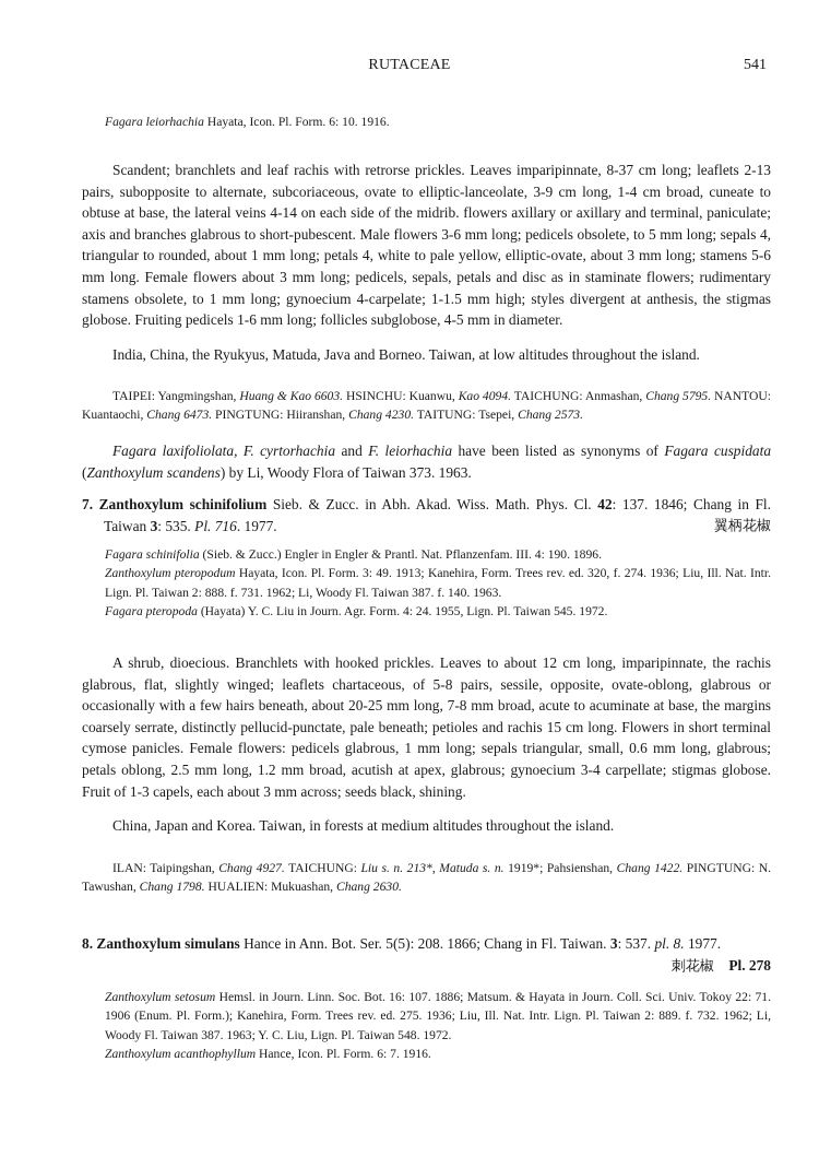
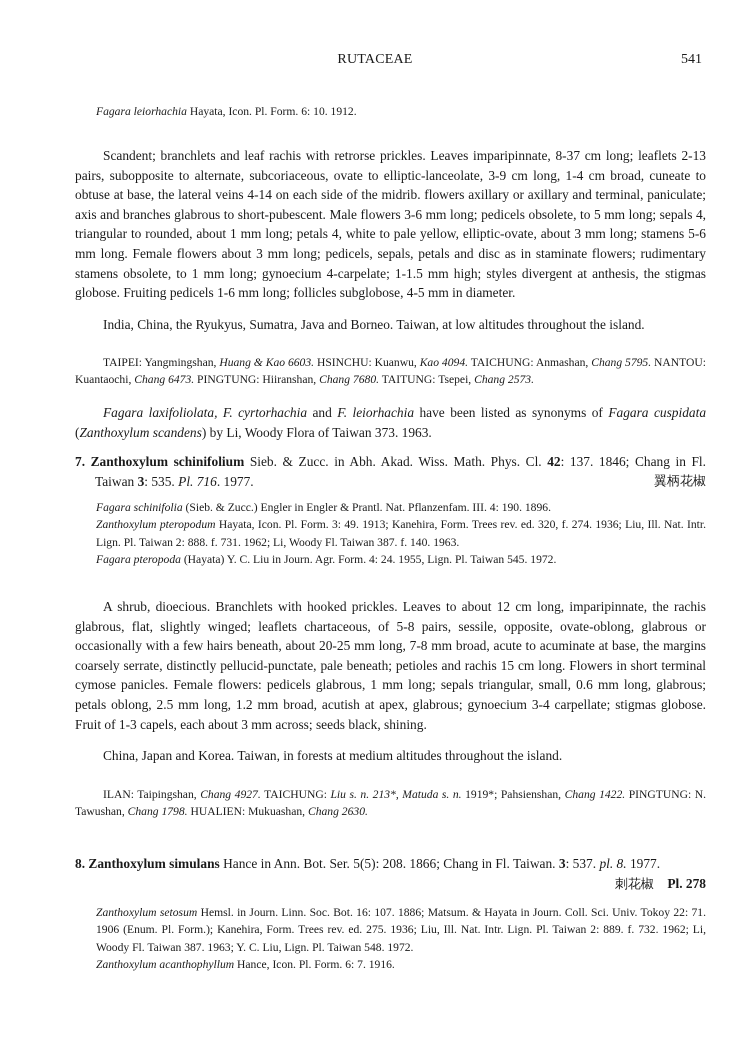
  RUTACEAE
  541
- Fagara leiorhachia Hayata, Icon. Pl. Form. 6: 10. 1916.
+ Fagara leiorhachia Hayata, Icon. Pl. Form. 6: 10. 1912.
  Scandent; branchlets and leaf rachis with retrorse prickles. Leaves imparipinnate, 8-37 cm long; leaflets 2-13 pairs, subopposite to alternate, subcoriaceous, ovate to elliptic-lanceolate, 3-9 cm long, 1-4 cm broad, cuneate to obtuse at base, the lateral veins 4-14 on each side of the midrib. flowers axillary or axillary and terminal, paniculate; axis and branches glabrous to short-pubescent. Male flowers 3-6 mm long; pedicels obsolete, to 5 mm long; sepals 4, triangular to rounded, about 1 mm long; petals 4, white to pale yellow, elliptic-ovate, about 3 mm long; stamens 5-6 mm long. Female flowers about 3 mm long; pedicels, sepals, petals and disc as in staminate flowers; rudimentary stamens obsolete, to 1 mm long; gynoecium 4-carpelate; 1-1.5 mm high; styles divergent at anthesis, the stigmas globose. Fruiting pedicels 1-6 mm long; follicles subglobose, 4-5 mm in diameter.
- India, China, the Ryukyus, Matuda, Java and Borneo. Taiwan, at low altitudes throughout the island.
+ India, China, the Ryukyus, Sumatra, Java and Borneo. Taiwan, at low altitudes throughout the island.
- TAIPEI: Yangmingshan, Huang & Kao 6603. HSINCHU: Kuanwu, Kao 4094. TAICHUNG: Anmashan, Chang 5795. NANTOU: Kuantaochi, Chang 6473. PINGTUNG: Hiiranshan, Chang 4230. TAITUNG: Tsepei, Chang 2573.
+ TAIPEI: Yangmingshan, Huang & Kao 6603. HSINCHU: Kuanwu, Kao 4094. TAICHUNG: Anmashan, Chang 5795. NANTOU: Kuantaochi, Chang 6473. PINGTUNG: Hiiranshan, Chang 7680. TAITUNG: Tsepei, Chang 2573.
  Fagara laxifoliolata, F. cyrtorhachia and F. leiorhachia have been listed as synonyms of Fagara cuspidata (Zanthoxylum scandens) by Li, Woody Flora of Taiwan 373. 1963.
  7. Zanthoxylum schinifolium Sieb. & Zucc. in Abh. Akad. Wiss. Math. Phys. Cl. 42: 137. 1846; Chang in Fl. Taiwan 3: 535. Pl. 716. 1977.
  翼柄花椒
  Fagara schinifolia (Sieb. & Zucc.) Engler in Engler & Prantl. Nat. Pflanzenfam. III. 4: 190. 1896.
  Zanthoxylum pteropodum Hayata, Icon. Pl. Form. 3: 49. 1913; Kanehira, Form. Trees rev. ed. 320, f. 274. 1936; Liu, Ill. Nat. Intr. Lign. Pl. Taiwan 2: 888. f. 731. 1962; Li, Woody Fl. Taiwan 387. f. 140. 1963.
  Fagara pteropoda (Hayata) Y. C. Liu in Journ. Agr. Form. 4: 24. 1955, Lign. Pl. Taiwan 545. 1972.
  A shrub, dioecious. Branchlets with hooked prickles. Leaves to about 12 cm long, imparipinnate, the rachis glabrous, flat, slightly winged; leaflets chartaceous, of 5-8 pairs, sessile, opposite, ovate-oblong, glabrous or occasionally with a few hairs beneath, about 20-25 mm long, 7-8 mm broad, acute to acuminate at base, the margins coarsely serrate, distinctly pellucid-punctate, pale beneath; petioles and rachis 15 cm long. Flowers in short terminal cymose panicles. Female flowers: pedicels glabrous, 1 mm long; sepals triangular, small, 0.6 mm long, glabrous; petals oblong, 2.5 mm long, 1.2 mm broad, acutish at apex, glabrous; gynoecium 3-4 carpellate; stigmas globose. Fruit of 1-3 capels, each about 3 mm across; seeds black, shining.
  China, Japan and Korea. Taiwan, in forests at medium altitudes throughout the island.
  ILAN: Taipingshan, Chang 4927. TAICHUNG: Liu s. n. 213*, Matuda s. n. 1919*; Pahsienshan, Chang 1422. PINGTUNG: N. Tawushan, Chang 1798. HUALIEN: Mukuashan, Chang 2630.
  8. Zanthoxylum simulans Hance in Ann. Bot. Ser. 5(5): 208. 1866; Chang in Fl. Taiwan. 3: 537. pl. 8. 1977.
  刺花椒 Pl. 278
  Zanthoxylum setosum Hemsl. in Journ. Linn. Soc. Bot. 16: 107. 1886; Matsum. & Hayata in Journ. Coll. Sci. Univ. Tokoy 22: 71. 1906 (Enum. Pl. Form.); Kanehira, Form. Trees rev. ed. 275. 1936; Liu, Ill. Nat. Intr. Lign. Pl. Taiwan 2: 889. f. 732. 1962; Li, Woody Fl. Taiwan 387. 1963; Y. C. Liu, Lign. Pl. Taiwan 548. 1972.
  Zanthoxylum acanthophyllum Hance, Icon. Pl. Form. 6: 7. 1916.
